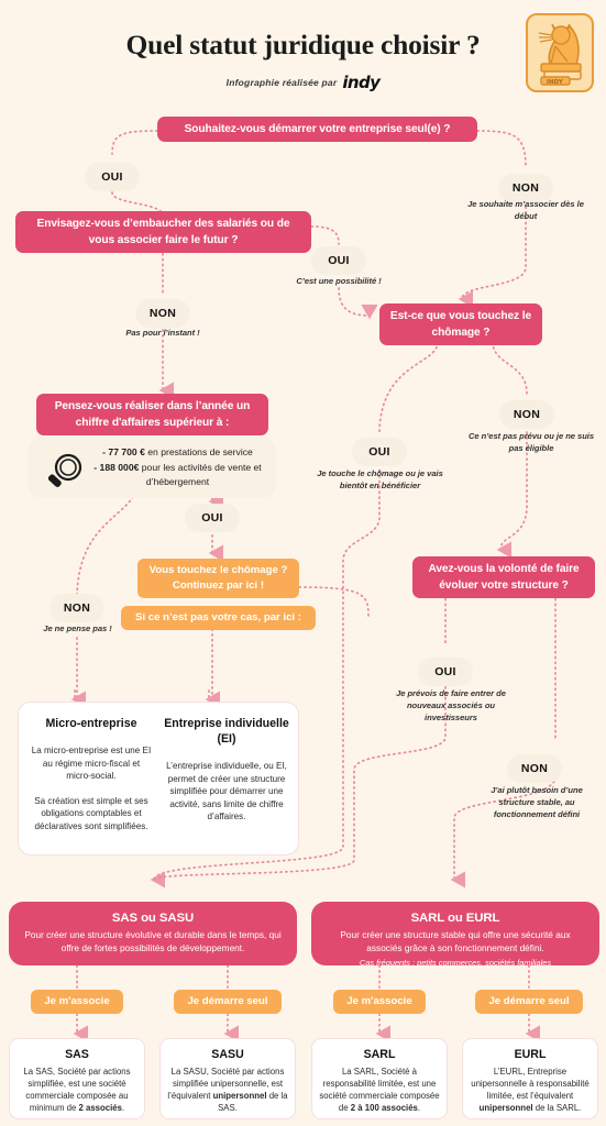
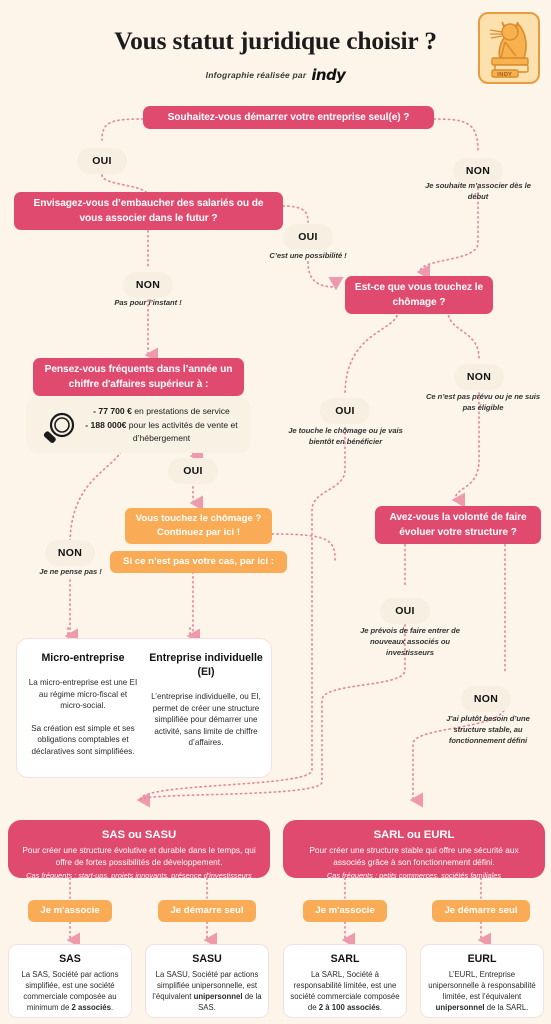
- Quel statut juridique choisir ?
+ Vous statut juridique choisir ?
  Infographie réalisée par indy
  Souhaitez-vous démarrer votre entreprise seul(e) ?
  OUI
  NON
  Je souhaite m’associer dès le début
- Envisagez-vous d’embaucher des salariés ou de vous associer faire le futur ?
+ Envisagez-vous d’embaucher des salariés ou de vous associer dans le futur ?
  OUI
  C’est une possibilité !
  NON
  Pas pour l’instant !
  Est-ce que vous touchez le chômage ?
  OUI
  Je touche le chômage ou je vais bientôt en bénéficier
  NON
  Ce n’est pas prévu ou je ne suis pas éligible
- Pensez-vous réaliser dans l’année un chiffre d'affaires supérieur à :
+ Pensez-vous fréquents dans l’année un chiffre d'affaires supérieur à :
  - 77 700 € en prestations de service
  - 188 000€ pour les activités de vente et d’hébergement
  OUI
  NON
  Je ne pense pas !
  Vous touchez le chômage ? Continuez par ici !
  Si ce n’est pas votre cas, par ici :
  Avez-vous la volonté de faire évoluer votre structure ?
  OUI
  Je prévois de faire entrer de nouveaux associés ou investisseurs
  NON
  J’ai plutôt besoin d’une structure stable, au fonctionnement défini
  Micro-entreprise
  La micro-entreprise est une EI au régime micro-fiscal et micro-social.
  Sa création est simple et ses obligations comptables et déclaratives sont simplifiées.
  Entreprise individuelle (EI)
  L’entreprise individuelle, ou EI, permet de créer une structure simplifiée pour démarrer une activité, sans limite de chiffre d’affaires.
  SAS ou SASU
  Pour créer une structure évolutive et durable dans le temps, qui offre de fortes possibilités de développement.
+ Cas fréquents : start-ups, projets innovants, présence d'investisseurs
  SARL ou EURL
  Pour créer une structure stable qui offre une sécurité aux associés grâce à son fonctionnement défini.
  Cas fréquents : petits commerces, sociétés familiales
  Je m'associe
  Je démarre seul
  Je m'associe
  Je démarre seul
  SAS
  La SAS, Société par actions simplifiée, est une société commerciale composée au minimum de 2 associés.
  SASU
  La SASU, Société par actions simplifiée unipersonnelle, est l’équivalent unipersonnel de la SAS.
  SARL
  La SARL, Société à responsabilité limitée, est une société commerciale composée de 2 à 100 associés.
  EURL
  L’EURL, Entreprise unipersonnelle à responsabilité limitée, est l’équivalent unipersonnel de la SARL.
